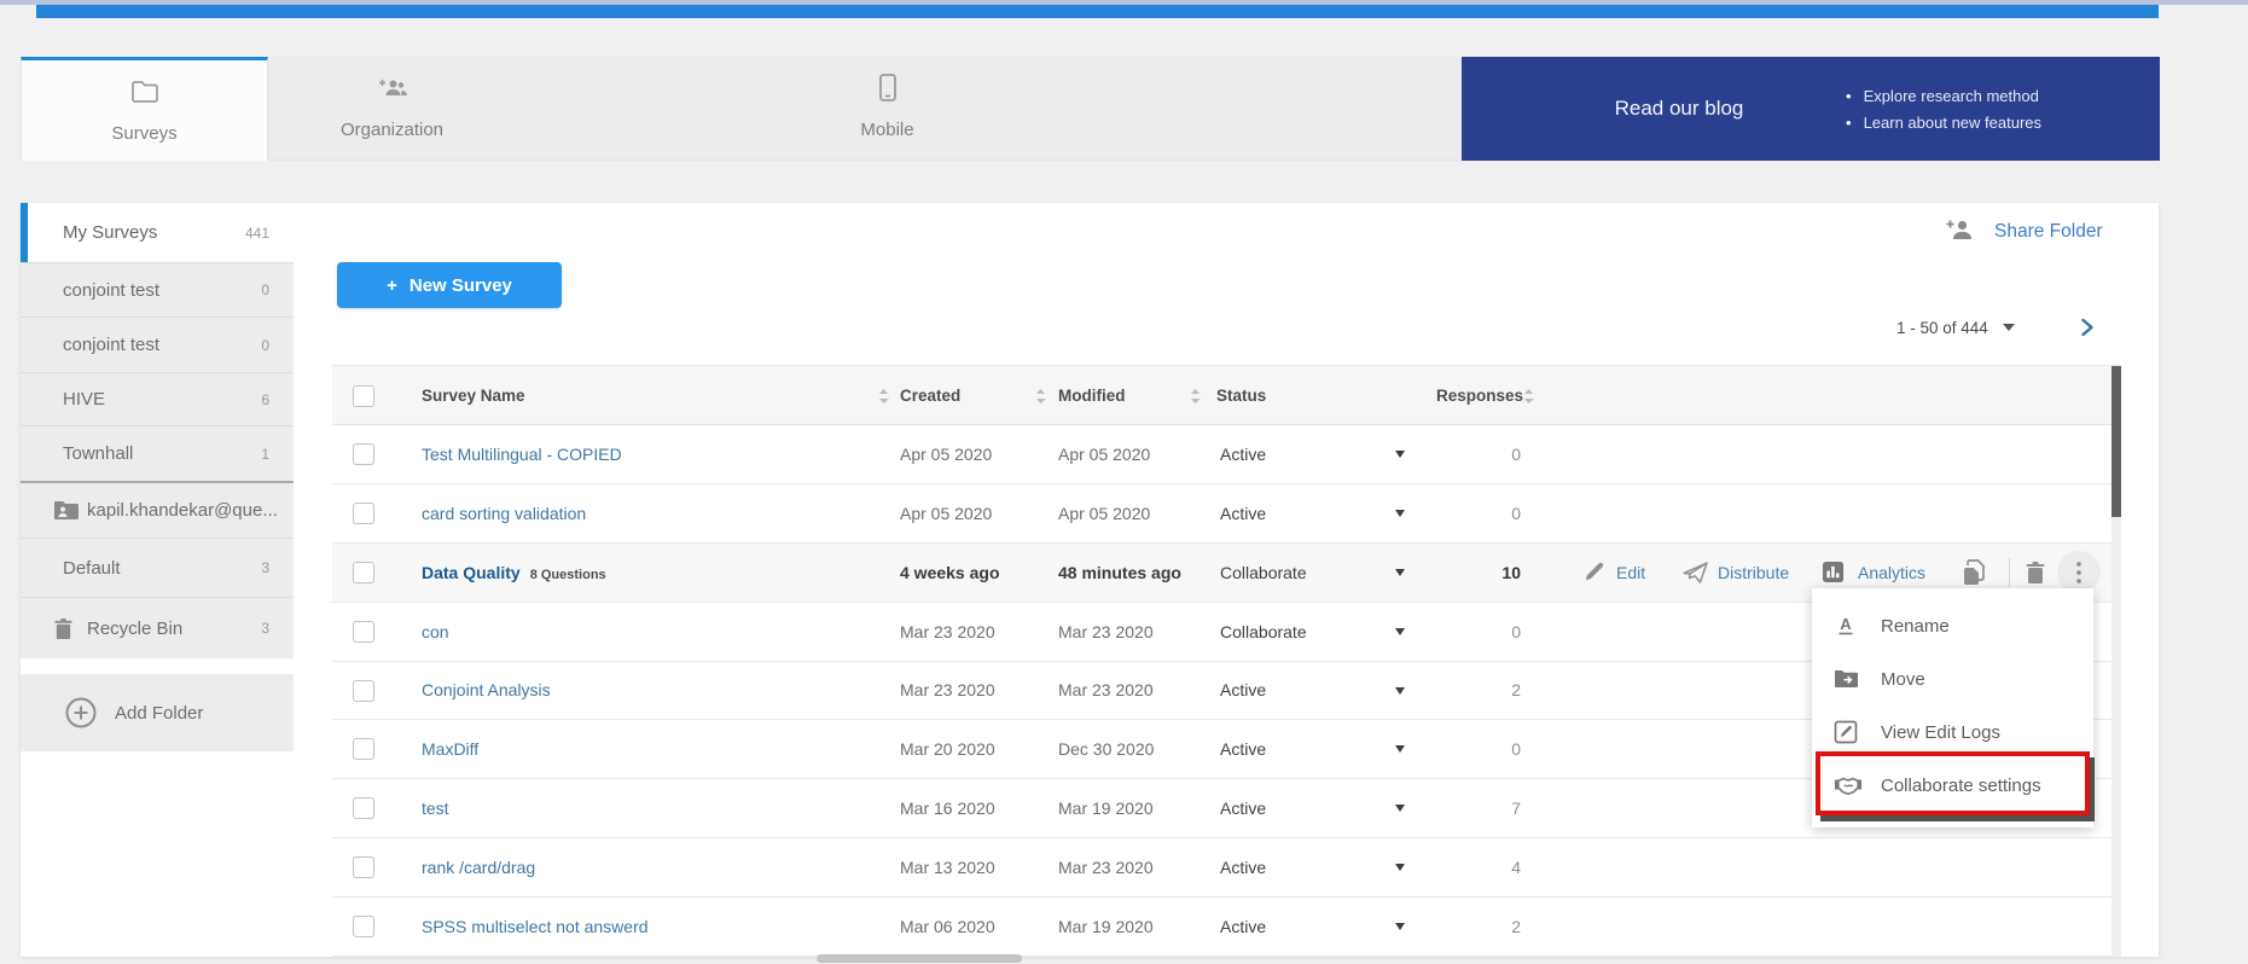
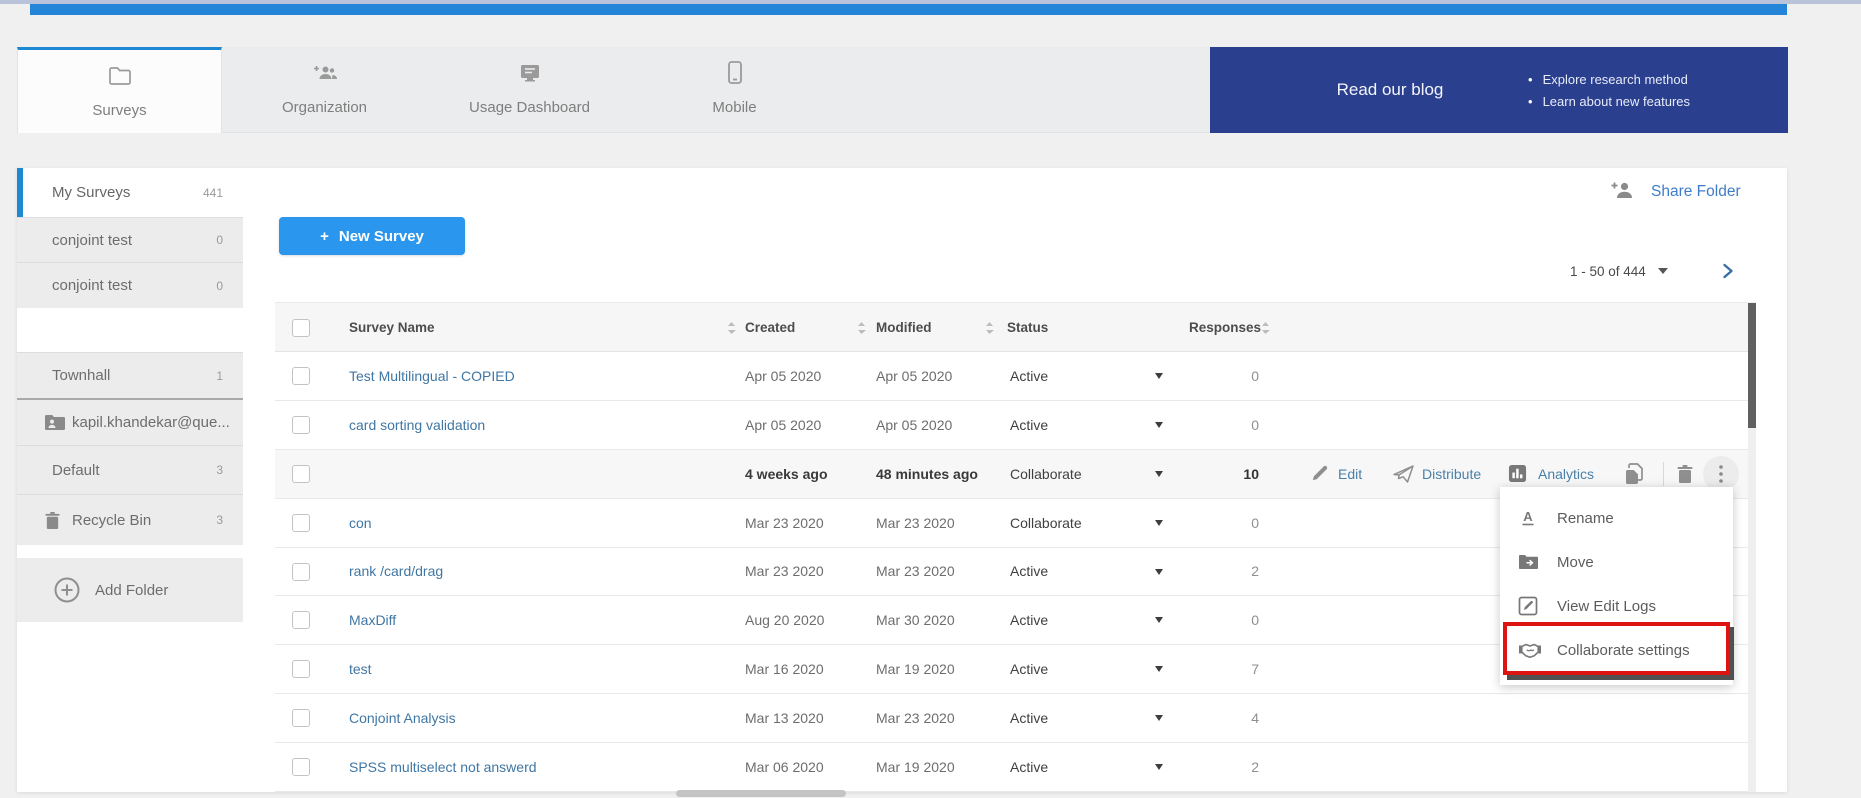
  Surveys
  Organization
+ Usage Dashboard
  Mobile
  Read our blog
  Explore research method
  Learn about new features
  My Surveys
  441
  conjoint test
  0
  conjoint test
  0
- HIVE
- 6
  Townhall
  1
  kapil.khandekar@que...
  Default
  3
  Recycle Bin
  3
  Add Folder
  +
  New Survey
  Share Folder
  1 - 50 of 444
  Survey Name
  Created
  Modified
  Status
  Responses
  Test Multilingual - COPIED
  Apr 05 2020
  Apr 05 2020
  Active
  0
  card sorting validation
  Apr 05 2020
  Apr 05 2020
  Active
  0
- Data Quality
- 8 Questions
  4 weeks ago
  48 minutes ago
  Collaborate
  10
  Edit
  Distribute
  Analytics
  con
  Mar 23 2020
  Mar 23 2020
  Collaborate
  0
- Conjoint Analysis
+ rank /card/drag
  Mar 23 2020
  Mar 23 2020
  Active
  2
  MaxDiff
- Mar 20 2020
+ Aug 20 2020
- Dec 30 2020
+ Mar 30 2020
  Active
  0
  test
  Mar 16 2020
  Mar 19 2020
  Active
  7
- rank /card/drag
+ Conjoint Analysis
  Mar 13 2020
  Mar 23 2020
  Active
  4
  SPSS multiselect not answerd
  Mar 06 2020
  Mar 19 2020
  Active
  2
  A
  Rename
  Move
  View Edit Logs
  Collaborate settings
